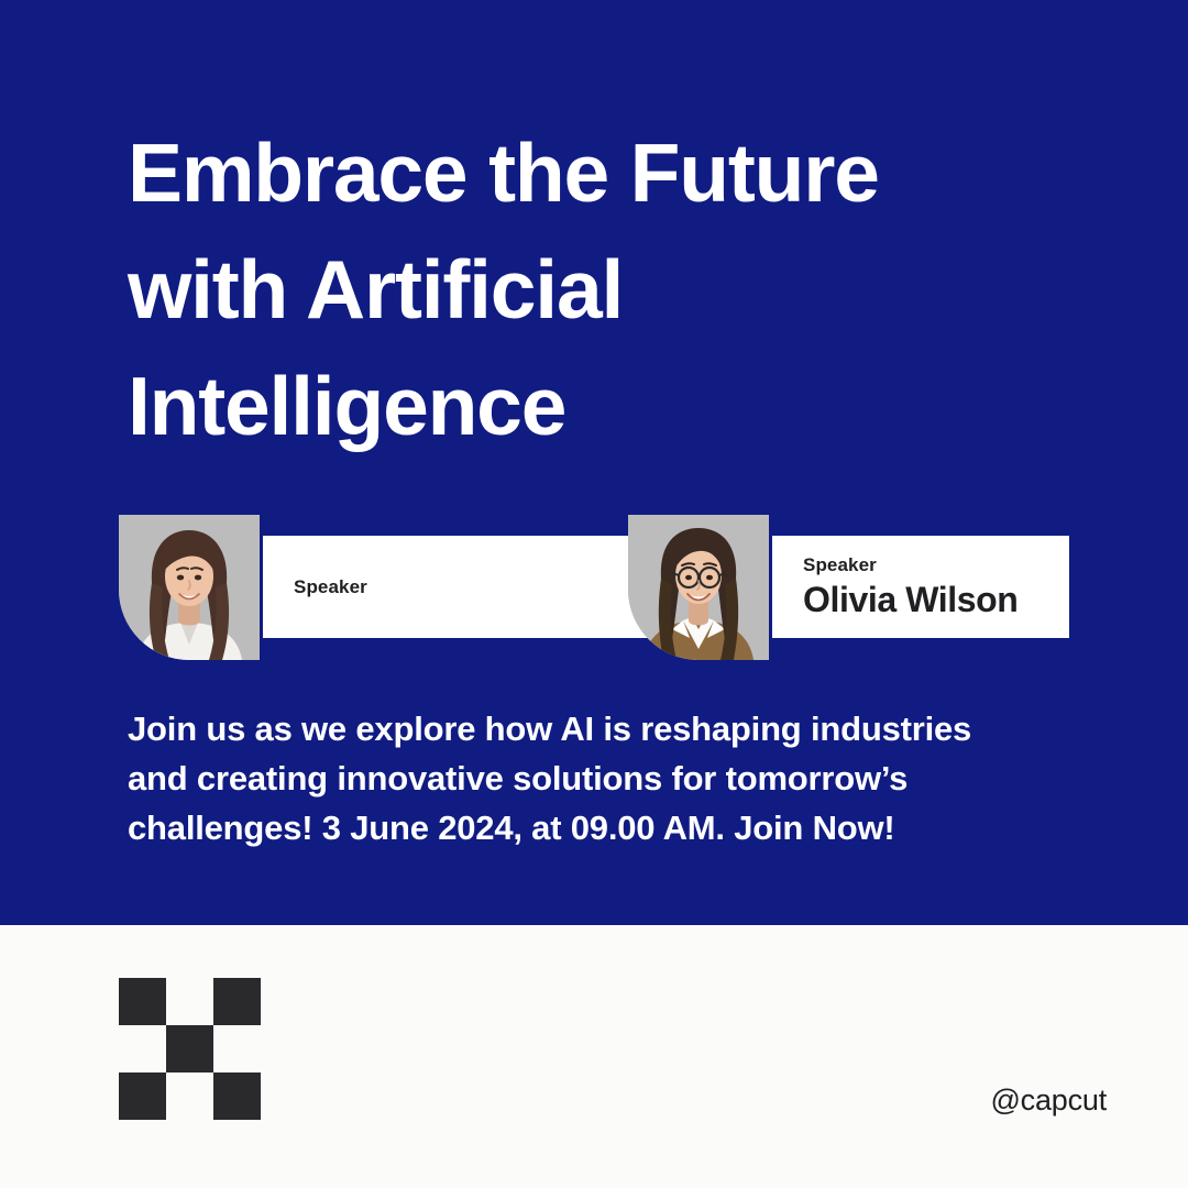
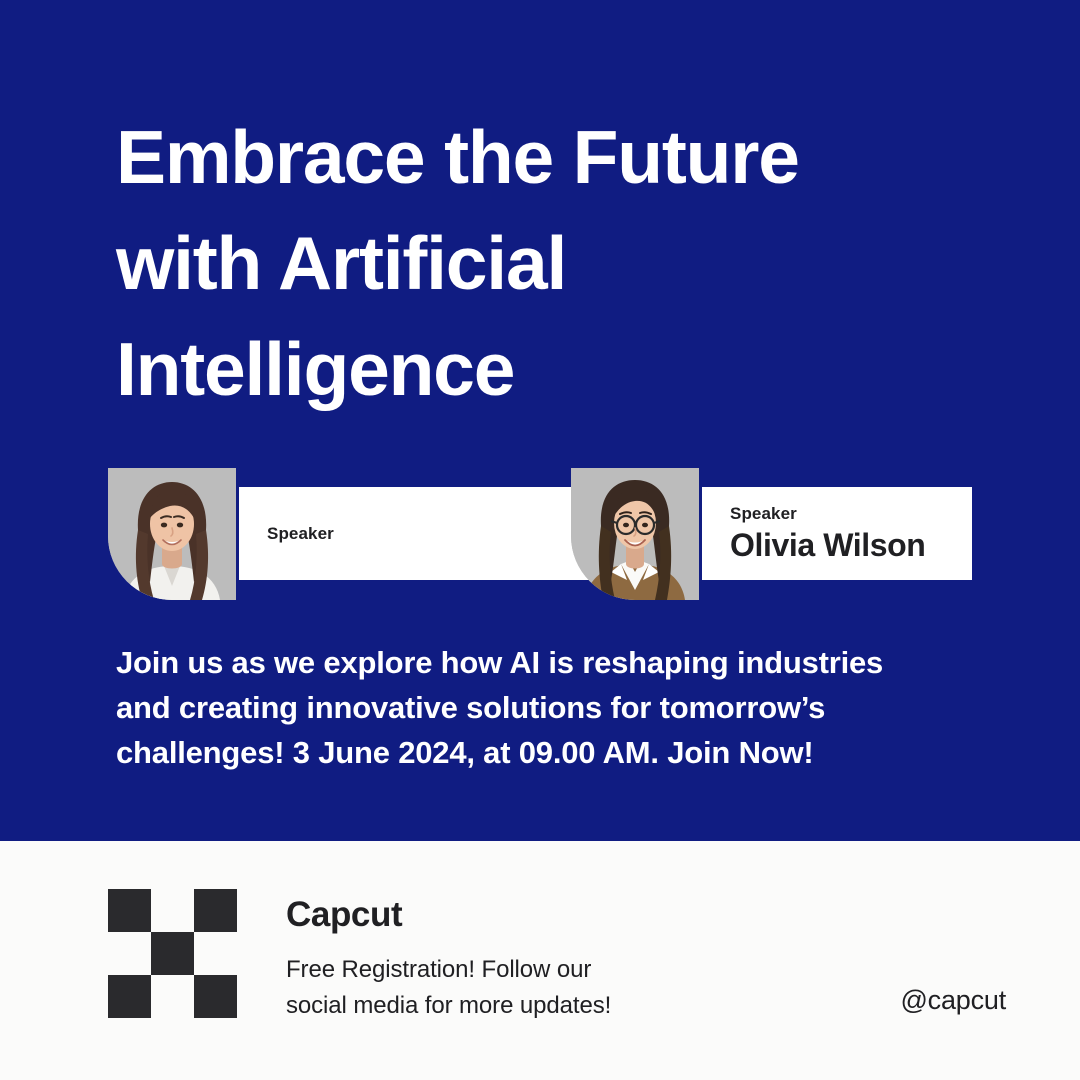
  Embrace the Future
  with Artificial
  Intelligence
  Speaker
  Speaker
  Olivia Wilson
  Join us as we explore how AI is reshaping industries
  and creating innovative solutions for tomorrow’s
  challenges! 3 June 2024, at 09.00 AM. Join Now!
+ Capcut
+ Free Registration! Follow our
+ social media for more updates!
  @capcut
